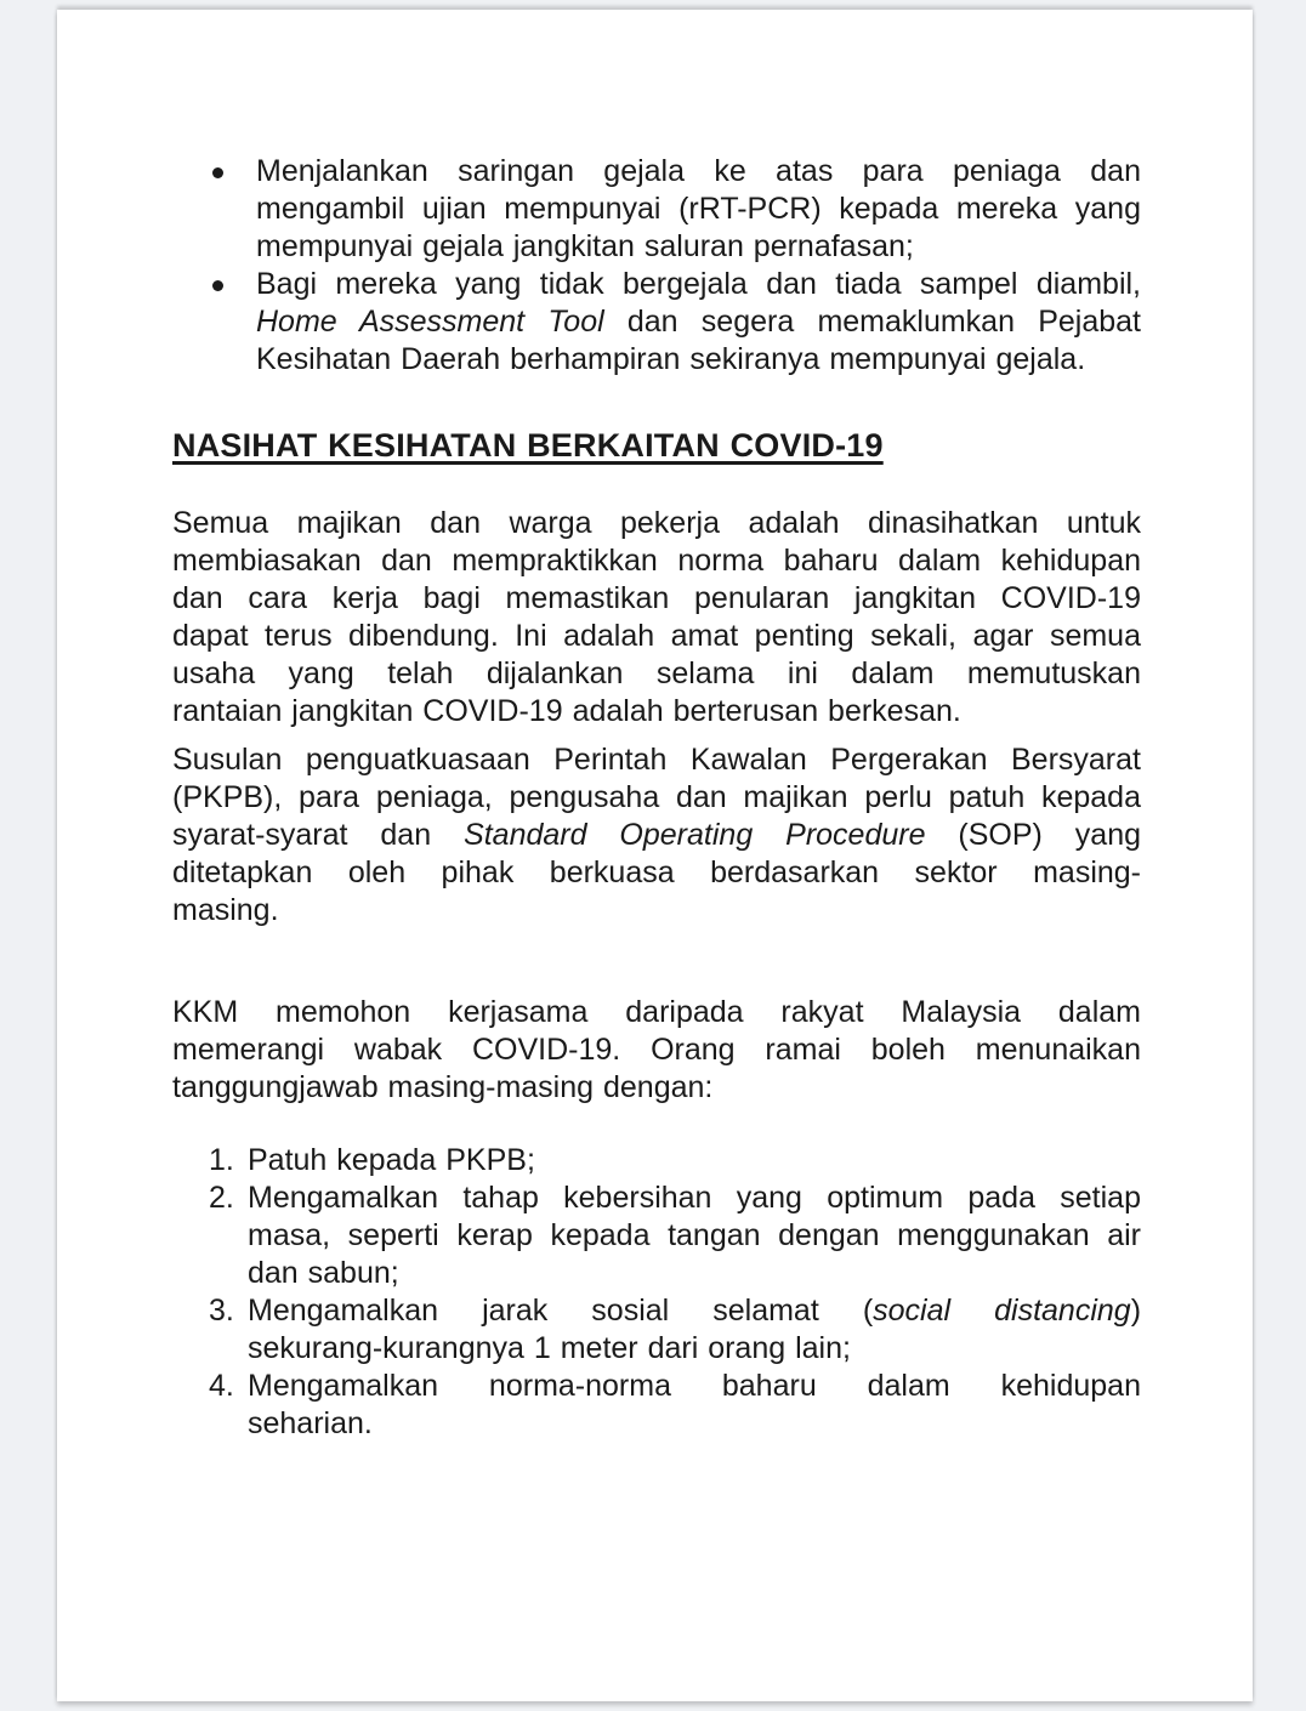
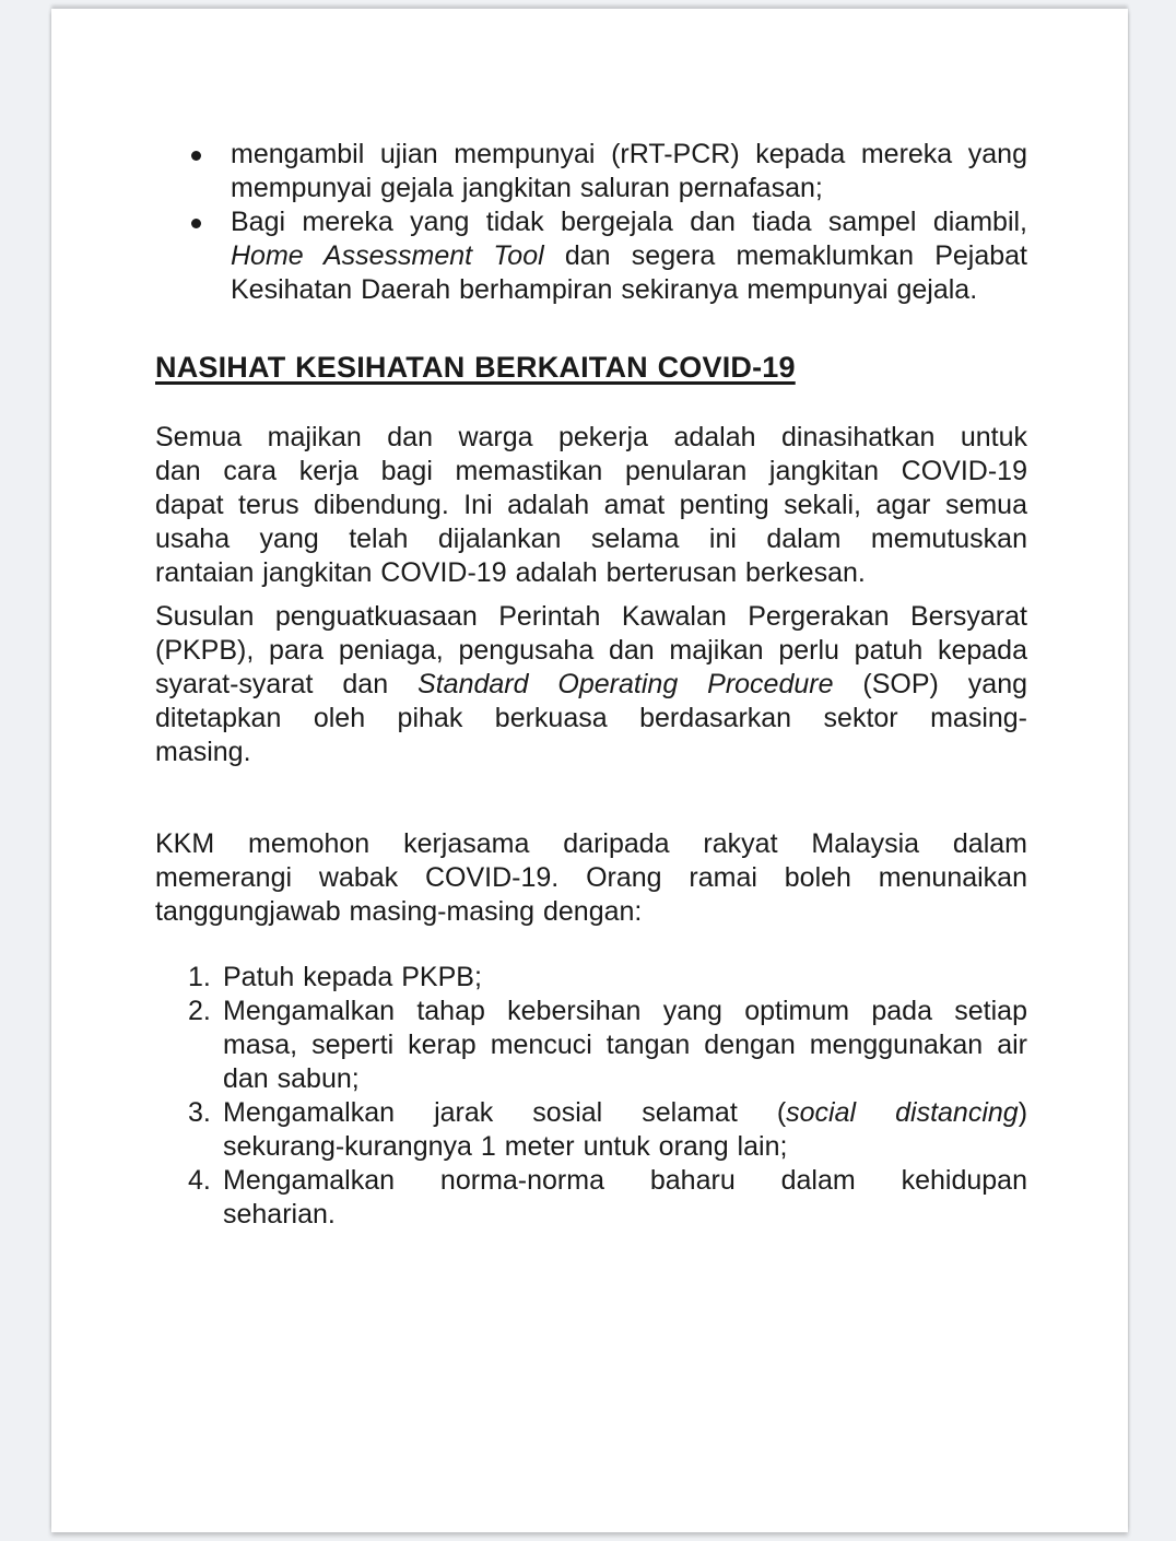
- Menjalankan saringan gejala ke atas para peniaga dan
  mengambil ujian mempunyai (rRT-PCR) kepada mereka yang
  mempunyai gejala jangkitan saluran pernafasan;
  Bagi mereka yang tidak bergejala dan tiada sampel diambil,
  Home Assessment Tool dan segera memaklumkan Pejabat
  Kesihatan Daerah berhampiran sekiranya mempunyai gejala.
  NASIHAT KESIHATAN BERKAITAN COVID-19
  Semua majikan dan warga pekerja adalah dinasihatkan untuk
- membiasakan dan mempraktikkan norma baharu dalam kehidupan
  dan cara kerja bagi memastikan penularan jangkitan COVID-19
  dapat terus dibendung. Ini adalah amat penting sekali, agar semua
  usaha yang telah dijalankan selama ini dalam memutuskan
  rantaian jangkitan COVID-19 adalah berterusan berkesan.
  Susulan penguatkuasaan Perintah Kawalan Pergerakan Bersyarat
  (PKPB), para peniaga, pengusaha dan majikan perlu patuh kepada
  syarat-syarat dan Standard Operating Procedure (SOP) yang
  ditetapkan oleh pihak berkuasa berdasarkan sektor masing-
  masing.
  KKM memohon kerjasama daripada rakyat Malaysia dalam
  memerangi wabak COVID-19. Orang ramai boleh menunaikan
  tanggungjawab masing-masing dengan:
  1.
  Patuh kepada PKPB;
  2.
  Mengamalkan tahap kebersihan yang optimum pada setiap
- masa, seperti kerap kepada tangan dengan menggunakan air
+ masa, seperti kerap mencuci tangan dengan menggunakan air
  dan sabun;
  3.
  Mengamalkan jarak sosial selamat (social distancing)
- sekurang-kurangnya 1 meter dari orang lain;
+ sekurang-kurangnya 1 meter untuk orang lain;
  4.
  Mengamalkan norma-norma baharu dalam kehidupan
  seharian.
